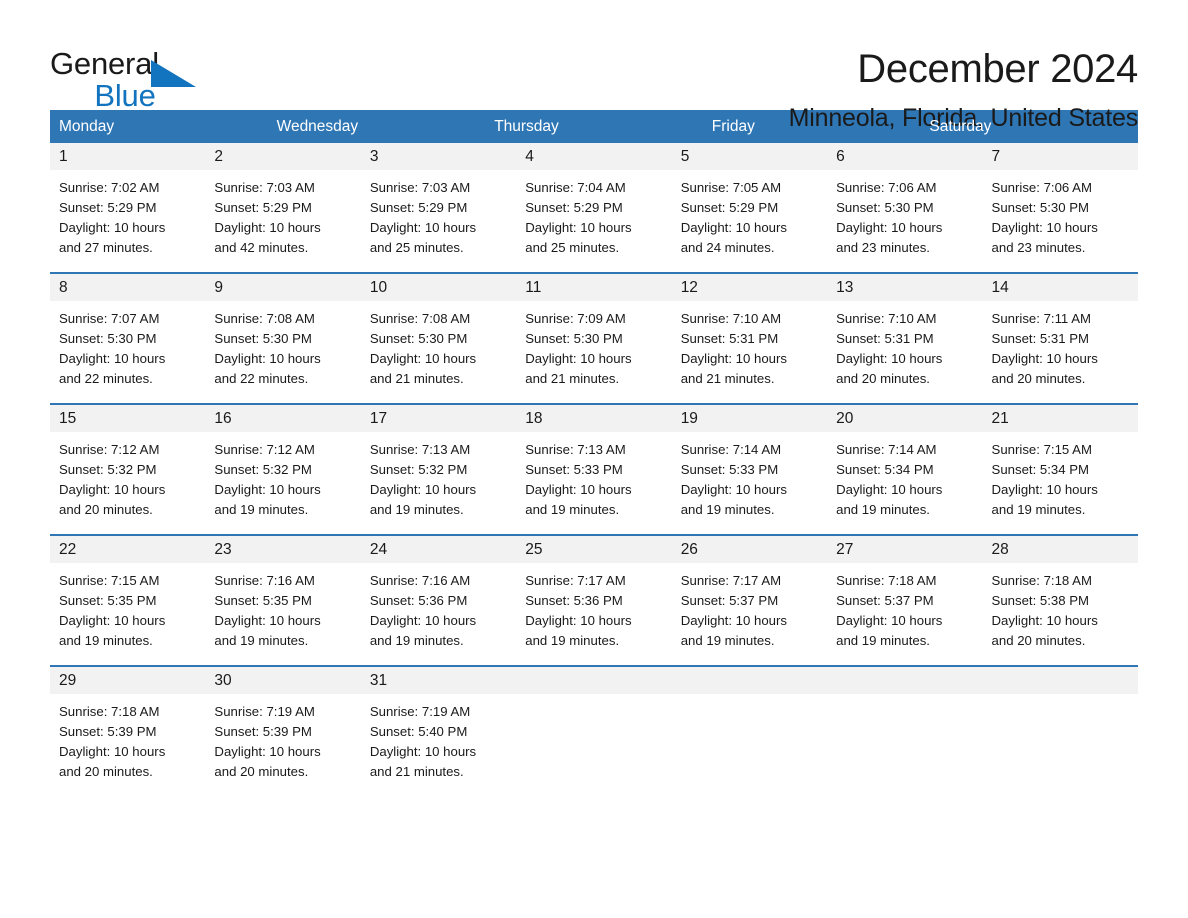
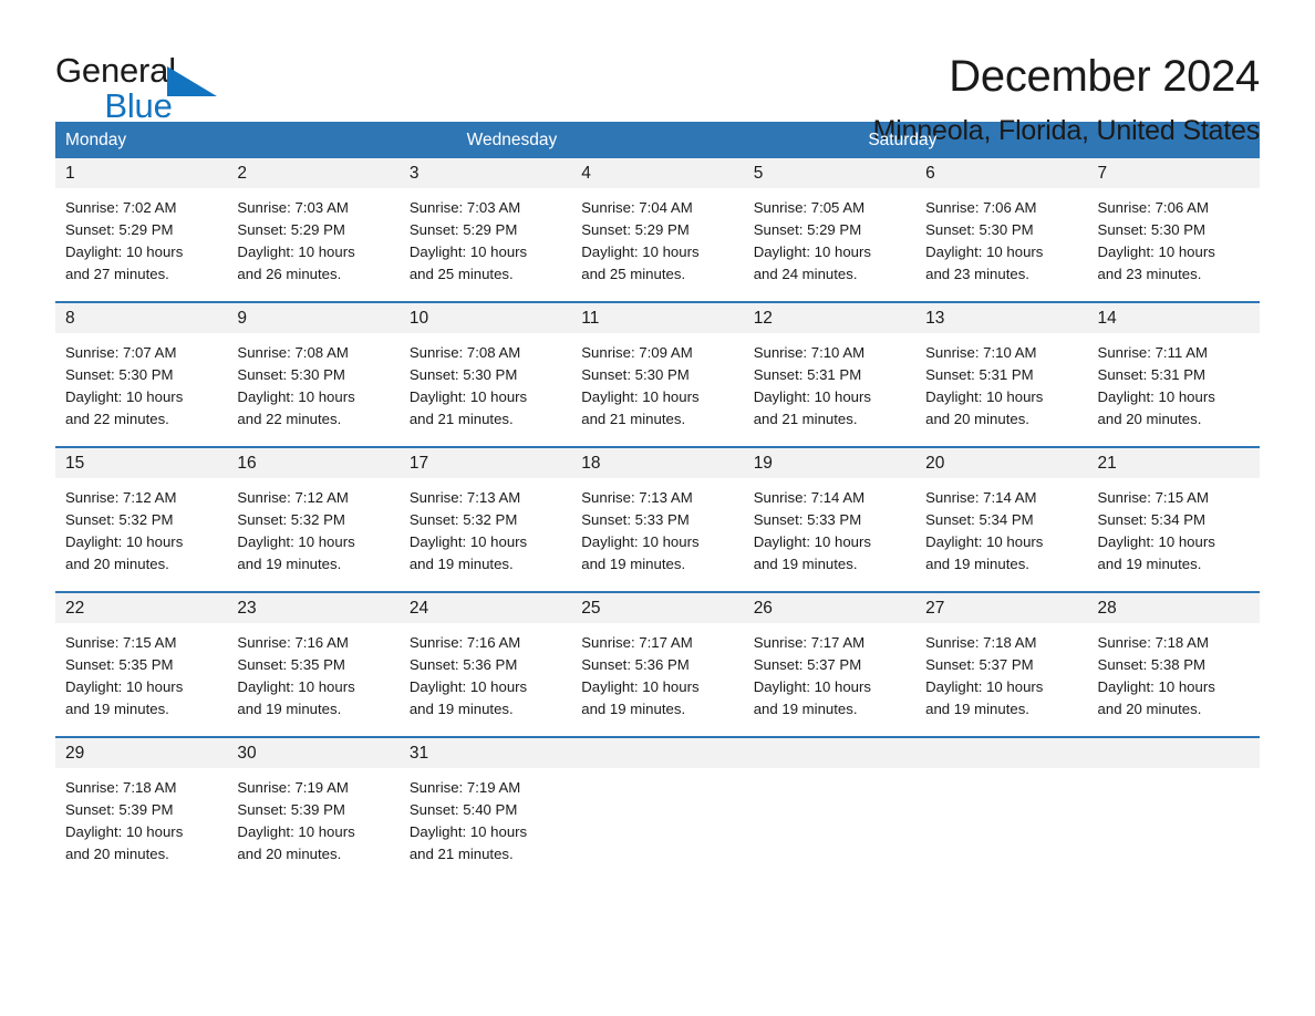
  General
  Blue
  December 2024
  Minneola, Florida, United States
  Monday
  Wednesday
- Thursday
- Friday
  Saturday
  1
  Sunrise: 7:02 AM
  Sunset: 5:29 PM
  Daylight: 10 hours
  and 27 minutes.
  2
  Sunrise: 7:03 AM
  Sunset: 5:29 PM
  Daylight: 10 hours
- and 42 minutes.
+ and 26 minutes.
  3
  Sunrise: 7:03 AM
  Sunset: 5:29 PM
  Daylight: 10 hours
  and 25 minutes.
  4
  Sunrise: 7:04 AM
  Sunset: 5:29 PM
  Daylight: 10 hours
  and 25 minutes.
  5
  Sunrise: 7:05 AM
  Sunset: 5:29 PM
  Daylight: 10 hours
  and 24 minutes.
  6
  Sunrise: 7:06 AM
  Sunset: 5:30 PM
  Daylight: 10 hours
  and 23 minutes.
  7
  Sunrise: 7:06 AM
  Sunset: 5:30 PM
  Daylight: 10 hours
  and 23 minutes.
  8
  Sunrise: 7:07 AM
  Sunset: 5:30 PM
  Daylight: 10 hours
  and 22 minutes.
  9
  Sunrise: 7:08 AM
  Sunset: 5:30 PM
  Daylight: 10 hours
  and 22 minutes.
  10
  Sunrise: 7:08 AM
  Sunset: 5:30 PM
  Daylight: 10 hours
  and 21 minutes.
  11
  Sunrise: 7:09 AM
  Sunset: 5:30 PM
  Daylight: 10 hours
  and 21 minutes.
  12
  Sunrise: 7:10 AM
  Sunset: 5:31 PM
  Daylight: 10 hours
  and 21 minutes.
  13
  Sunrise: 7:10 AM
  Sunset: 5:31 PM
  Daylight: 10 hours
  and 20 minutes.
  14
  Sunrise: 7:11 AM
  Sunset: 5:31 PM
  Daylight: 10 hours
  and 20 minutes.
  15
  Sunrise: 7:12 AM
  Sunset: 5:32 PM
  Daylight: 10 hours
  and 20 minutes.
  16
  Sunrise: 7:12 AM
  Sunset: 5:32 PM
  Daylight: 10 hours
  and 19 minutes.
  17
  Sunrise: 7:13 AM
  Sunset: 5:32 PM
  Daylight: 10 hours
  and 19 minutes.
  18
  Sunrise: 7:13 AM
  Sunset: 5:33 PM
  Daylight: 10 hours
  and 19 minutes.
  19
  Sunrise: 7:14 AM
  Sunset: 5:33 PM
  Daylight: 10 hours
  and 19 minutes.
  20
  Sunrise: 7:14 AM
  Sunset: 5:34 PM
  Daylight: 10 hours
  and 19 minutes.
  21
  Sunrise: 7:15 AM
  Sunset: 5:34 PM
  Daylight: 10 hours
  and 19 minutes.
  22
  Sunrise: 7:15 AM
  Sunset: 5:35 PM
  Daylight: 10 hours
  and 19 minutes.
  23
  Sunrise: 7:16 AM
  Sunset: 5:35 PM
  Daylight: 10 hours
  and 19 minutes.
  24
  Sunrise: 7:16 AM
  Sunset: 5:36 PM
  Daylight: 10 hours
  and 19 minutes.
  25
  Sunrise: 7:17 AM
  Sunset: 5:36 PM
  Daylight: 10 hours
  and 19 minutes.
  26
  Sunrise: 7:17 AM
  Sunset: 5:37 PM
  Daylight: 10 hours
  and 19 minutes.
  27
  Sunrise: 7:18 AM
  Sunset: 5:37 PM
  Daylight: 10 hours
  and 19 minutes.
  28
  Sunrise: 7:18 AM
  Sunset: 5:38 PM
  Daylight: 10 hours
  and 20 minutes.
  29
  Sunrise: 7:18 AM
  Sunset: 5:39 PM
  Daylight: 10 hours
  and 20 minutes.
  30
  Sunrise: 7:19 AM
  Sunset: 5:39 PM
  Daylight: 10 hours
  and 20 minutes.
  31
  Sunrise: 7:19 AM
  Sunset: 5:40 PM
  Daylight: 10 hours
  and 21 minutes.
